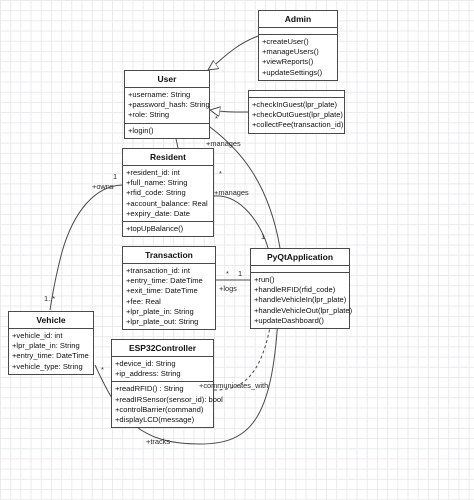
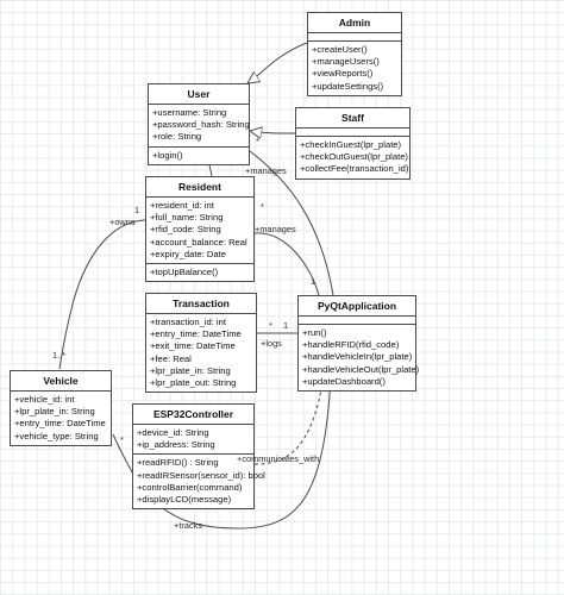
  Admin
  +createUser()
  +manageUsers()
  +viewReports()
  +updateSettings()
  User
  +username: String
  +password_hash: String
  +role: String
  +login()
+ Staff
  +checkInGuest(lpr_plate)
  +checkOutGuest(lpr_plate)
  +collectFee(transaction_id)
  Resident
  +resident_id: int
  +full_name: String
  +rfid_code: String
  +account_balance: Real
  +expiry_date: Date
  +topUpBalance()
  Transaction
  +transaction_id: int
  +entry_time: DateTime
  +exit_time: DateTime
  +fee: Real
  +lpr_plate_in: String
  +lpr_plate_out: String
  PyQtApplication
  +run()
  +handleRFID(rfid_code)
  +handleVehicleIn(lpr_plate)
  +handleVehicleOut(lpr_plate)
  +updateDashboard()
  Vehicle
  +vehicle_id: int
  +lpr_plate_in: String
  +entry_time: DateTime
  +vehicle_type: String
  ESP32Controller
  +device_id: String
  +ip_address: String
  +readRFID() : String
  +readIRSensor(sensor_id): bool
  +controlBarrier(command)
  +displayLCD(message)
  +owns
  +manages
  +manages
  +logs
  +communicates_with
  +tracks
  1
  1..*
  *
  *
  *
  1
  1
  *
